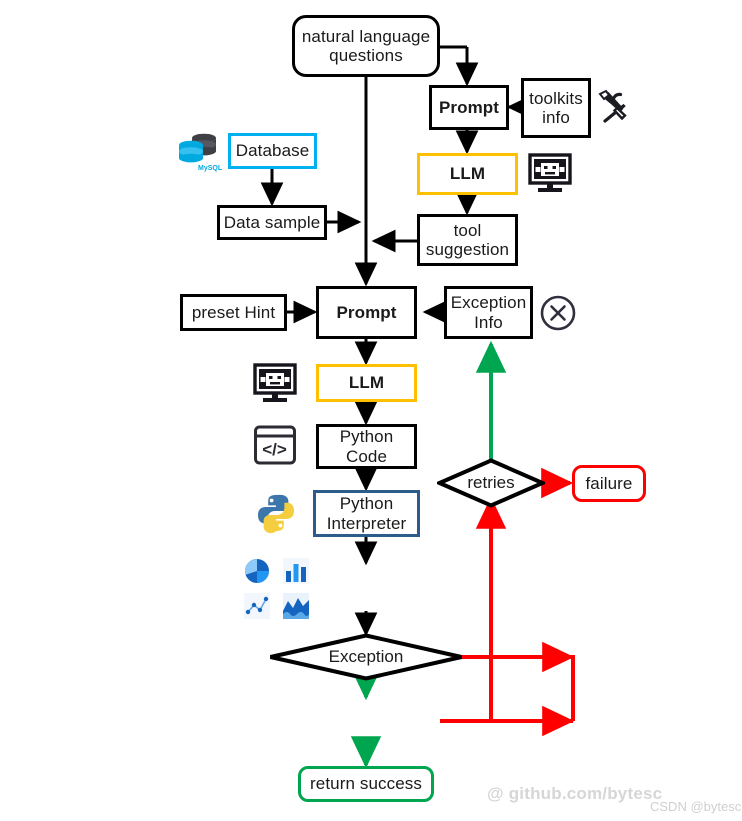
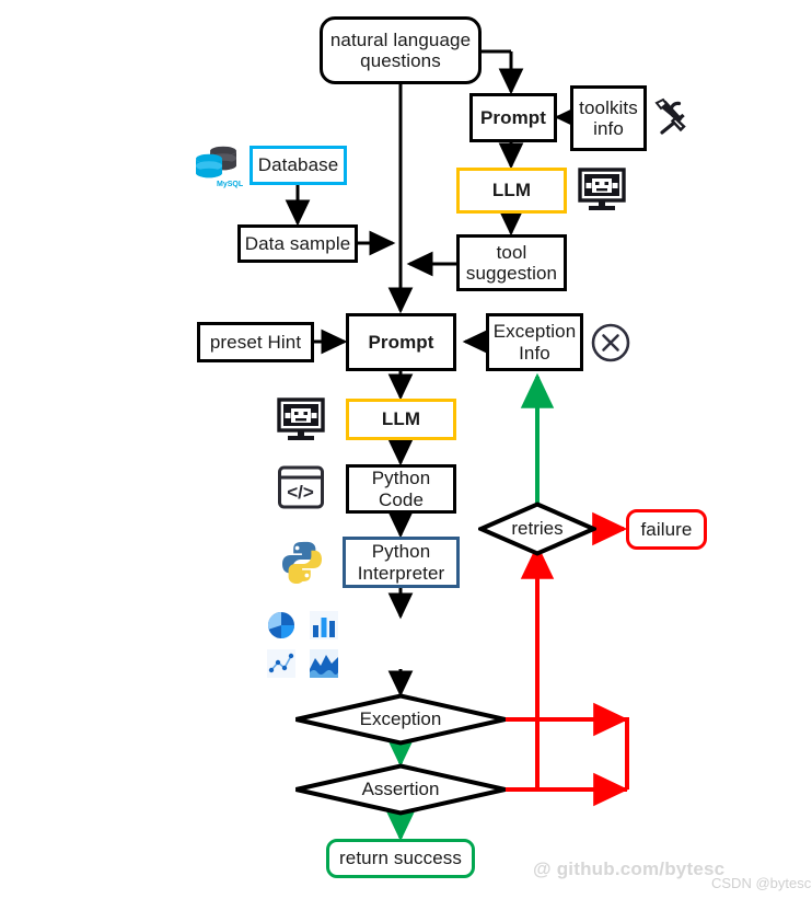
  natural language
  questions
  Prompt
  toolkits
  info
  LLM
  tool
  suggestion
  Database
  Data sample
  preset Hint
  Prompt
  Exception
  Info
  LLM
  Python
  Code
  Python
  Interpreter
  failure
  return success
  retries
  Exception
+ Assertion
  </>
  @ github.com/bytesc
  CSDN @bytesc
